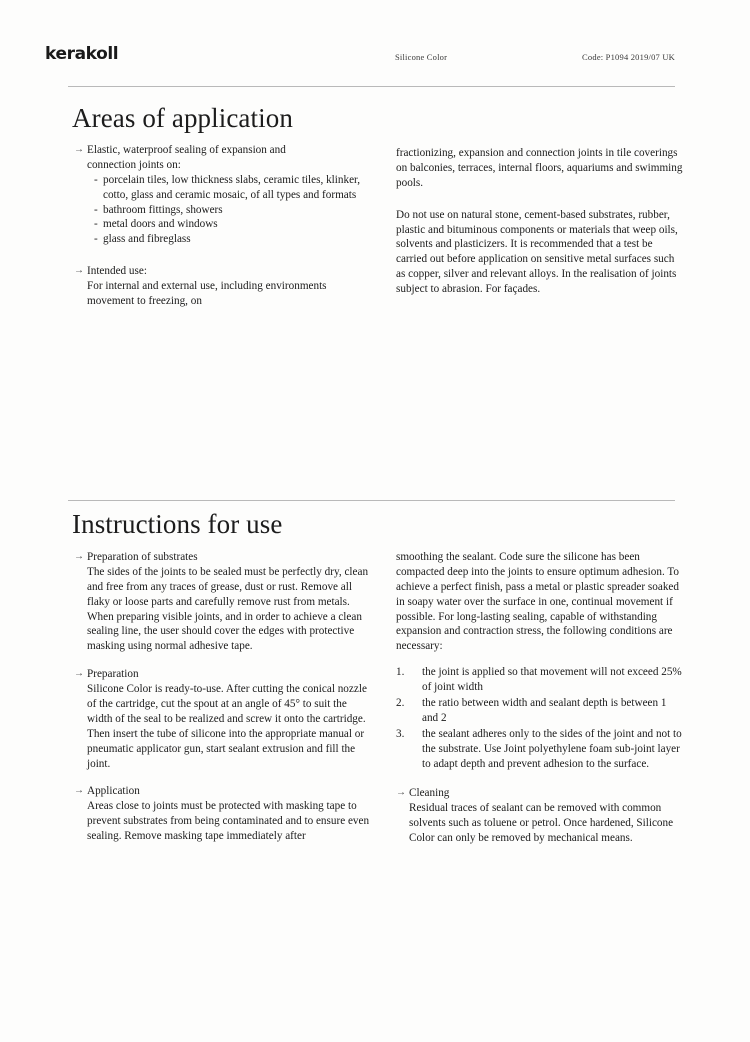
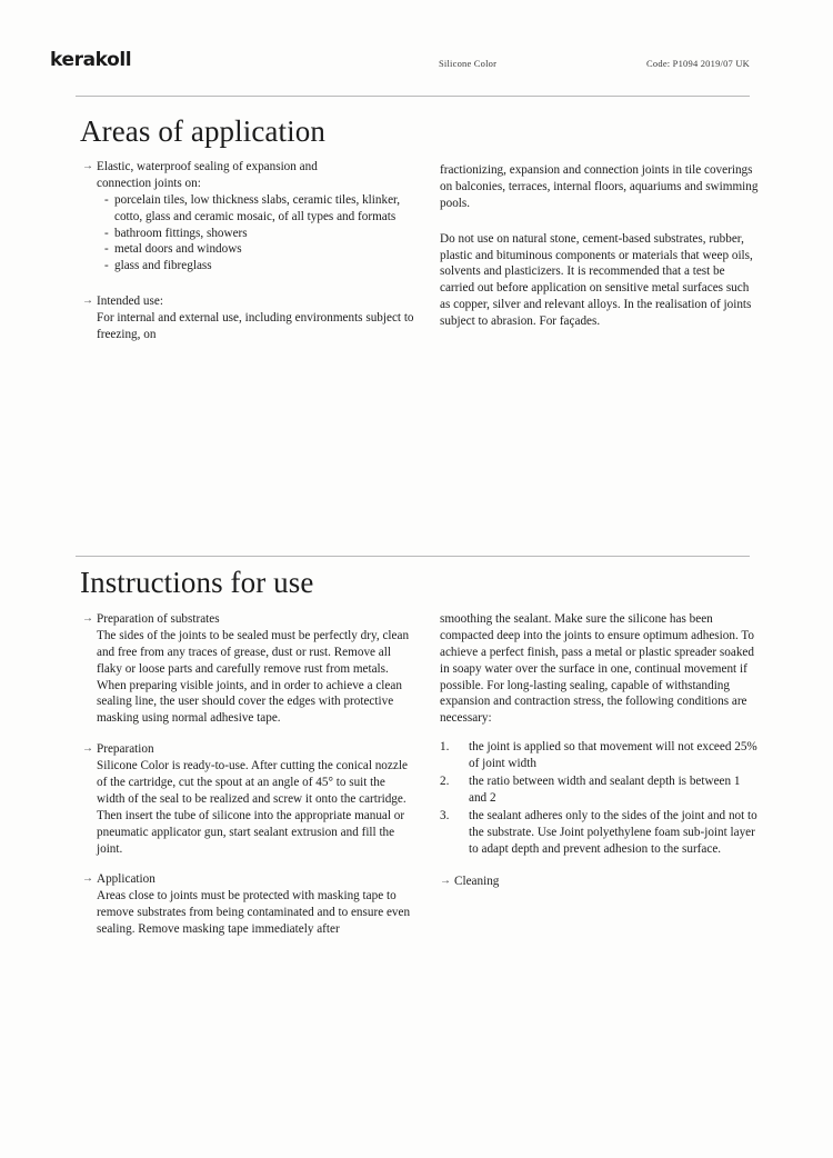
  kerakoll
  Silicone Color
  Code: P1094 2019/07 UK
  Areas of application
  →
  Elastic, waterproof sealing of expansion and
  connection joints on:
  porcelain tiles, low thickness slabs, ceramic tiles, klinker, cotto, glass and ceramic mosaic, of all types and formats
  bathroom fittings, showers
  metal doors and windows
  glass and fibreglass
  →
  Intended use:
- For internal and external use, including environments movement to freezing, on
+ For internal and external use, including environments subject to freezing, on
  fractionizing, expansion and connection joints in tile coverings on balconies, terraces, internal floors, aquariums and swimming pools.
  Do not use on natural stone, cement-based substrates, rubber, plastic and bituminous components or materials that weep oils, solvents and plasticizers. It is recommended that a test be carried out before application on sensitive metal surfaces such as copper, silver and relevant alloys. In the realisation of joints subject to abrasion. For façades.
  Instructions for use
  →
  Preparation of substrates
  The sides of the joints to be sealed must be perfectly dry, clean and free from any traces of grease, dust or rust. Remove all flaky or loose parts and carefully remove rust from metals. When preparing visible joints, and in order to achieve a clean sealing line, the user should cover the edges with protective masking using normal adhesive tape.
  →
  Preparation
  Silicone Color is ready-to-use. After cutting the conical nozzle of the cartridge, cut the spout at an angle of 45° to suit the width of the seal to be realized and screw it onto the cartridge. Then insert the tube of silicone into the appropriate manual or pneumatic applicator gun, start sealant extrusion and fill the joint.
  →
  Application
- Areas close to joints must be protected with masking tape to prevent substrates from being contaminated and to ensure even sealing. Remove masking tape immediately after
+ Areas close to joints must be protected with masking tape to remove substrates from being contaminated and to ensure even sealing. Remove masking tape immediately after
- smoothing the sealant. Code sure the silicone has been compacted deep into the joints to ensure optimum adhesion. To achieve a perfect finish, pass a metal or plastic spreader soaked in soapy water over the surface in one, continual movement if possible. For long-lasting sealing, capable of withstanding expansion and contraction stress, the following conditions are necessary:
+ smoothing the sealant. Make sure the silicone has been compacted deep into the joints to ensure optimum adhesion. To achieve a perfect finish, pass a metal or plastic spreader soaked in soapy water over the surface in one, continual movement if possible. For long-lasting sealing, capable of withstanding expansion and contraction stress, the following conditions are necessary:
  1.
  the joint is applied so that movement will not exceed 25% of joint width
  2.
  the ratio between width and sealant depth is between 1 and 2
  3.
  the sealant adheres only to the sides of the joint and not to the substrate. Use Joint polyethylene foam sub-joint layer to adapt depth and prevent adhesion to the surface.
  →
  Cleaning
- Residual traces of sealant can be removed with common solvents such as toluene or petrol. Once hardened, Silicone Color can only be removed by mechanical means.
